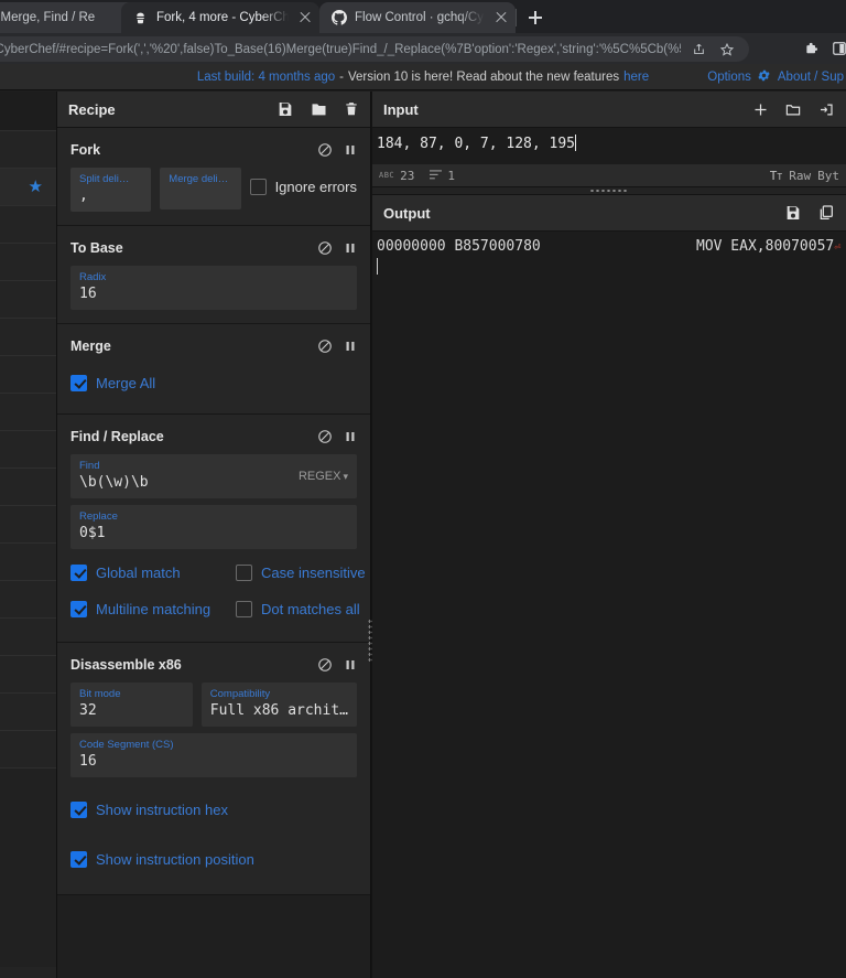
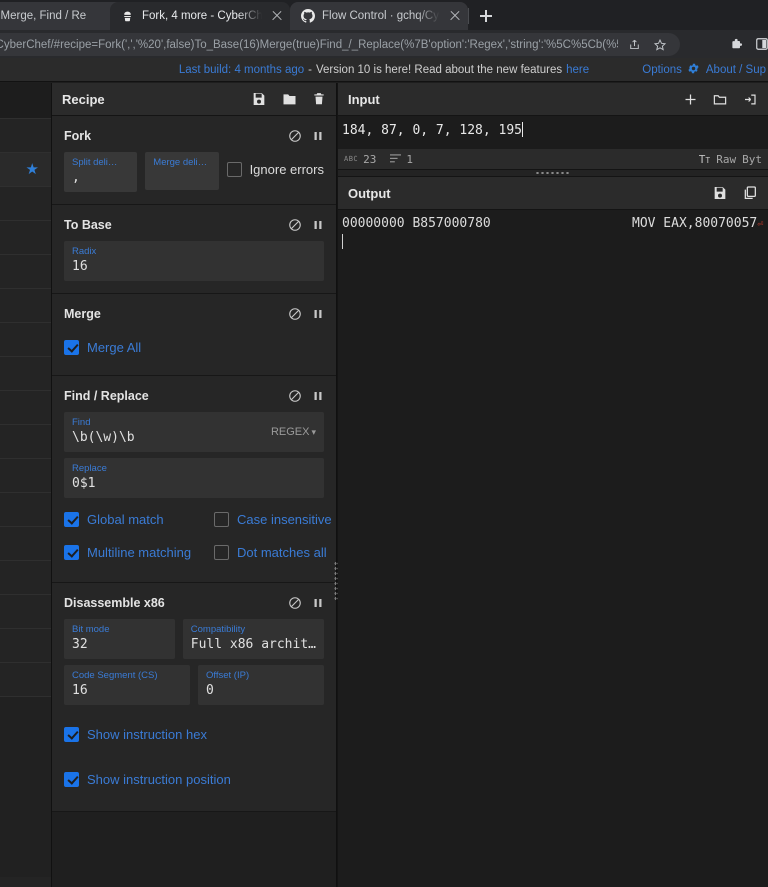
  Merge, Find / Re
  Fork, 4 more - CyberCh
  Flow Control · gchq/Cy
  yberChef/#recipe=Fork(',','%20',false)To_Base(16)Merge(true)Find_/_Replace(%7B'option':'Regex','string':'%5C%5Cb(%
  Last build: 4 months ago
  -
  Version 10 is here! Read about the new features
  here
  Options
  About / Sup
  ★
  Recipe
  Fork
  Split deli…
  ,
  Merge deli…
  Ignore errors
  To Base
  Radix
  16
  Merge
  Merge All
  Find / Replace
  Find
  \b(\w)\b
  REGEX ▾
  Replace
  0$1
  Global match
  Case insensitive
  Multiline matching
  Dot matches all
  Disassemble x86
  Bit mode
  32
  Compatibility
  Full x86 archit…
  Code Segment (CS)
  16
+ Offset (IP)
+ 0
  Show instruction hex
  Show instruction position
  Input
  184, 87, 0, 7, 128, 195
  ABC
  23
  1
  TT
  Raw
  Byt
  Output
  00000000 B857000780
  MOV EAX,80070057⏎
